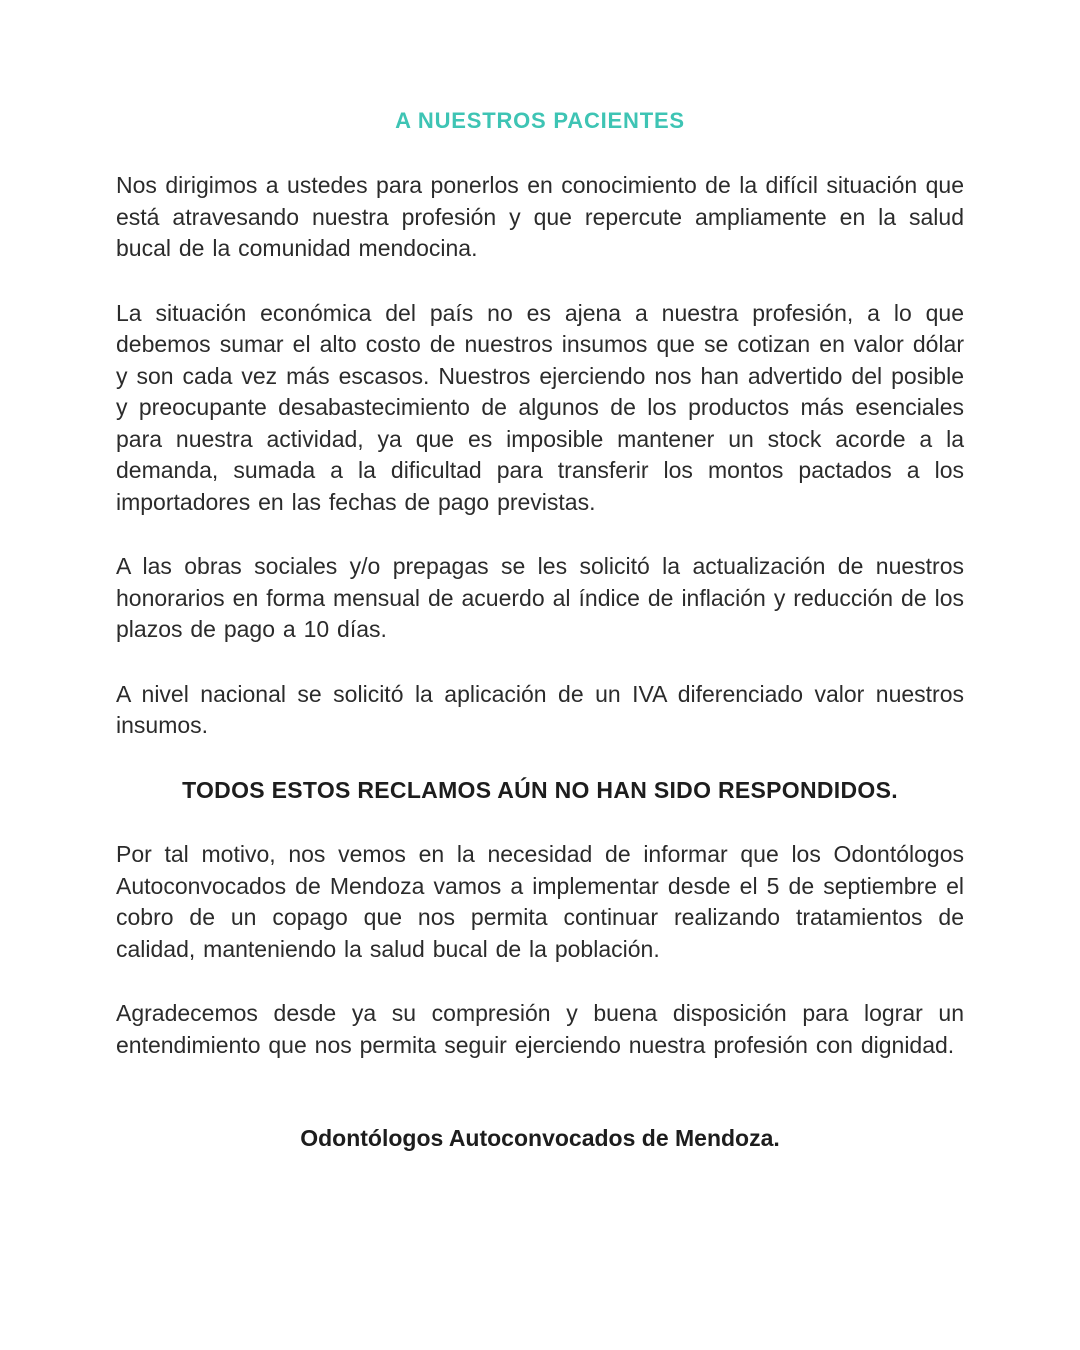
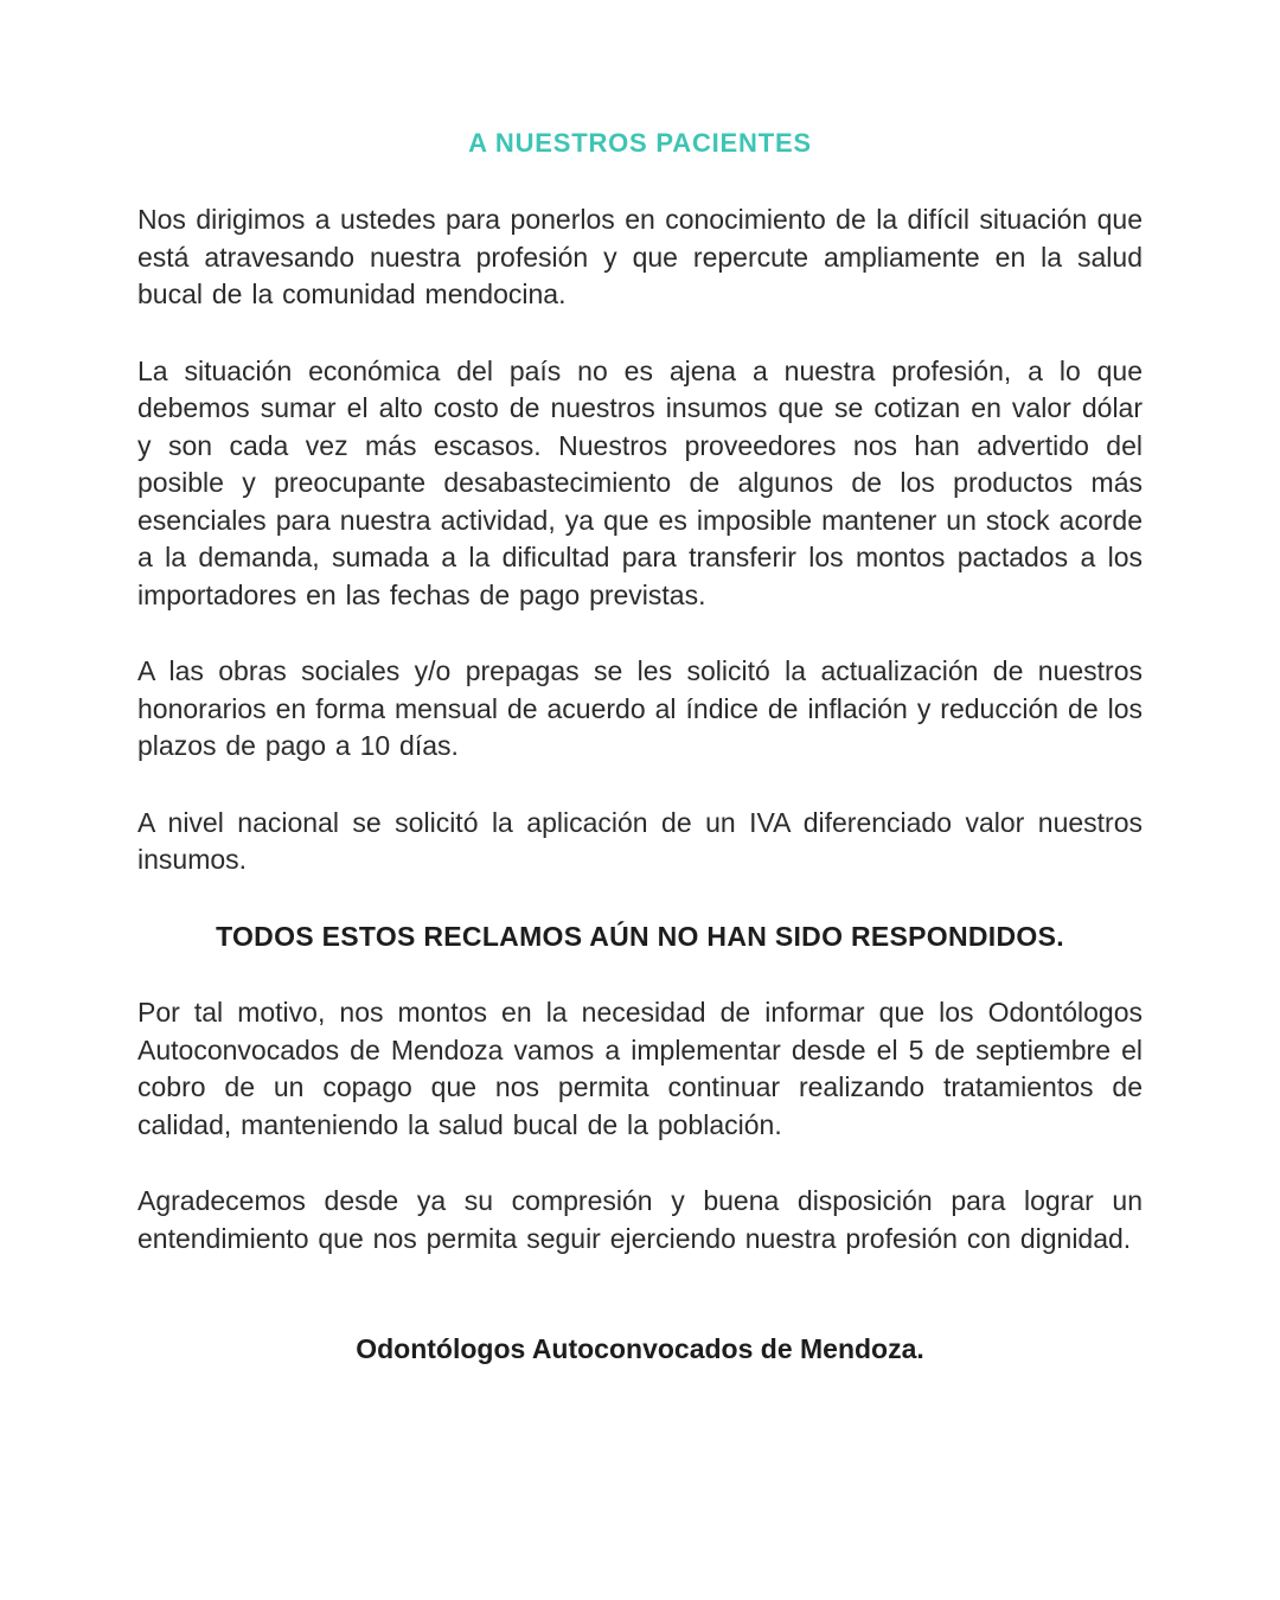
  A NUESTROS PACIENTES
  Nos dirigimos a ustedes para ponerlos en conocimiento de la difícil situación que está atravesando nuestra profesión y que repercute ampliamente en la salud bucal de la comunidad mendocina.
- La situación económica del país no es ajena a nuestra profesión, a lo que debemos sumar el alto costo de nuestros insumos que se cotizan en valor dólar y son cada vez más escasos. Nuestros ejerciendo nos han advertido del posible y preocupante desabastecimiento de algunos de los productos más esenciales para nuestra actividad, ya que es imposible mantener un stock acorde a la demanda, sumada a la dificultad para transferir los montos pactados a los importadores en las fechas de pago previstas.
+ La situación económica del país no es ajena a nuestra profesión, a lo que debemos sumar el alto costo de nuestros insumos que se cotizan en valor dólar y son cada vez más escasos. Nuestros proveedores nos han advertido del posible y preocupante desabastecimiento de algunos de los productos más esenciales para nuestra actividad, ya que es imposible mantener un stock acorde a la demanda, sumada a la dificultad para transferir los montos pactados a los importadores en las fechas de pago previstas.
  A las obras sociales y/o prepagas se les solicitó la actualización de nuestros honorarios en forma mensual de acuerdo al índice de inflación y reducción de los plazos de pago a 10 días.
  A nivel nacional se solicitó la aplicación de un IVA diferenciado valor nuestros insumos.
  TODOS ESTOS RECLAMOS AÚN NO HAN SIDO RESPONDIDOS.
- Por tal motivo, nos vemos en la necesidad de informar que los Odontólogos Autoconvocados de Mendoza vamos a implementar desde el 5 de septiembre el cobro de un copago que nos permita continuar realizando tratamientos de calidad, manteniendo la salud bucal de la población.
+ Por tal motivo, nos montos en la necesidad de informar que los Odontólogos Autoconvocados de Mendoza vamos a implementar desde el 5 de septiembre el cobro de un copago que nos permita continuar realizando tratamientos de calidad, manteniendo la salud bucal de la población.
  Agradecemos desde ya su compresión y buena disposición para lograr un entendimiento que nos permita seguir ejerciendo nuestra profesión con dignidad.
  Odontólogos Autoconvocados de Mendoza.
